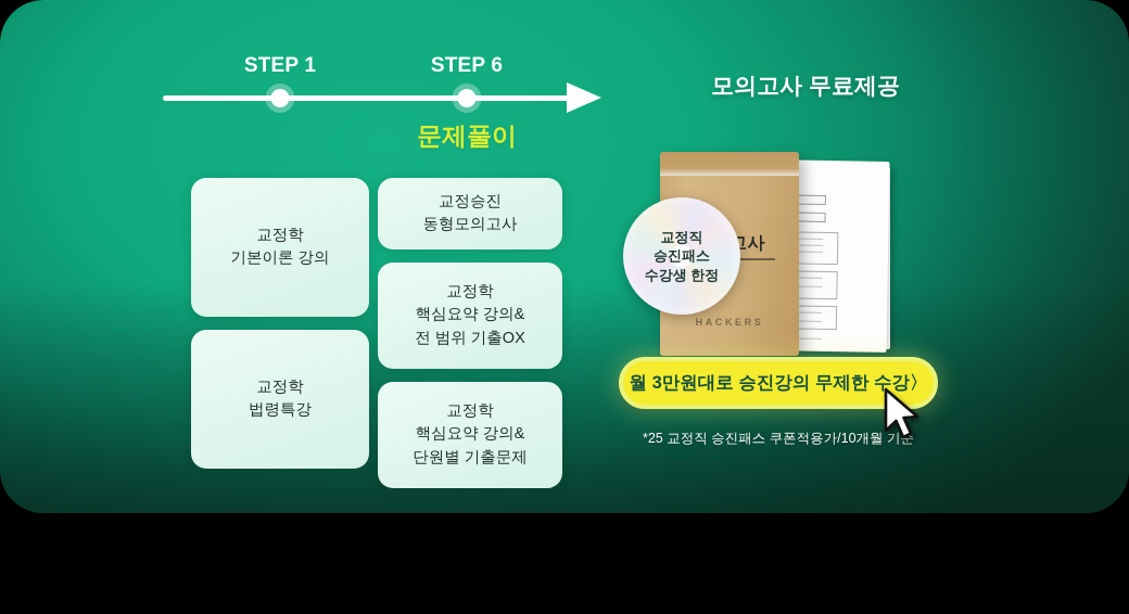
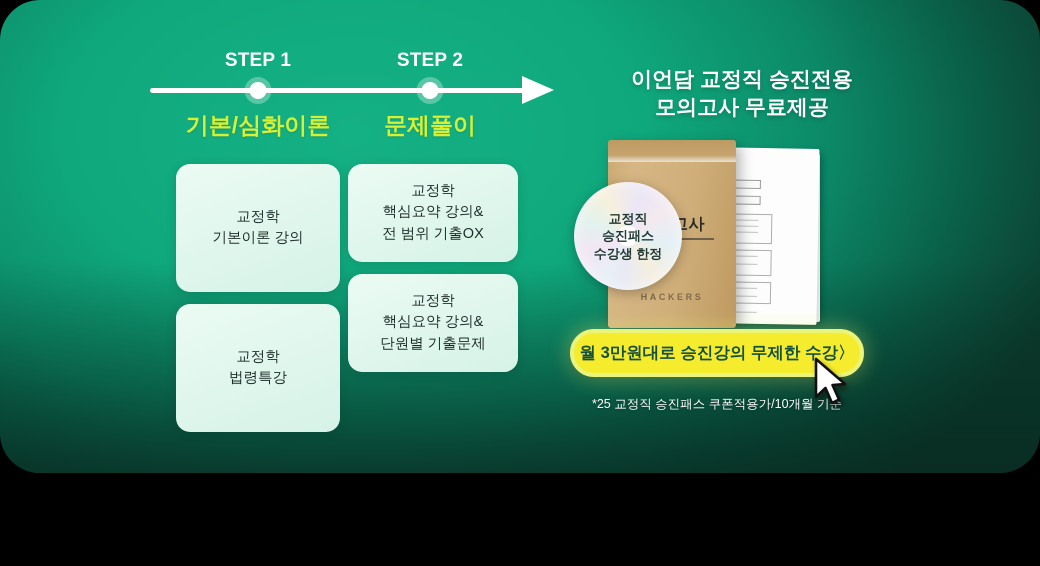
  STEP 1
- STEP 6
+ STEP 2
+ 기본/심화이론
  문제풀이
  교정학
  기본이론 강의
  교정학
  법령특강
- 교정승진
- 동형모의고사
  교정학
  핵심요약 강의&
  전 범위 기출OX
  교정학
  핵심요약 강의&
  단원별 기출문제
+ 이언담 교정직 승진전용
  모의고사 무료제공
  HACKERS
  교정직
  승진패스
  수강생 한정
  월 3만원대로 승진강의 무제한 수강〉
  *25 교정직 승진패스 쿠폰적용가/10개월 기준
